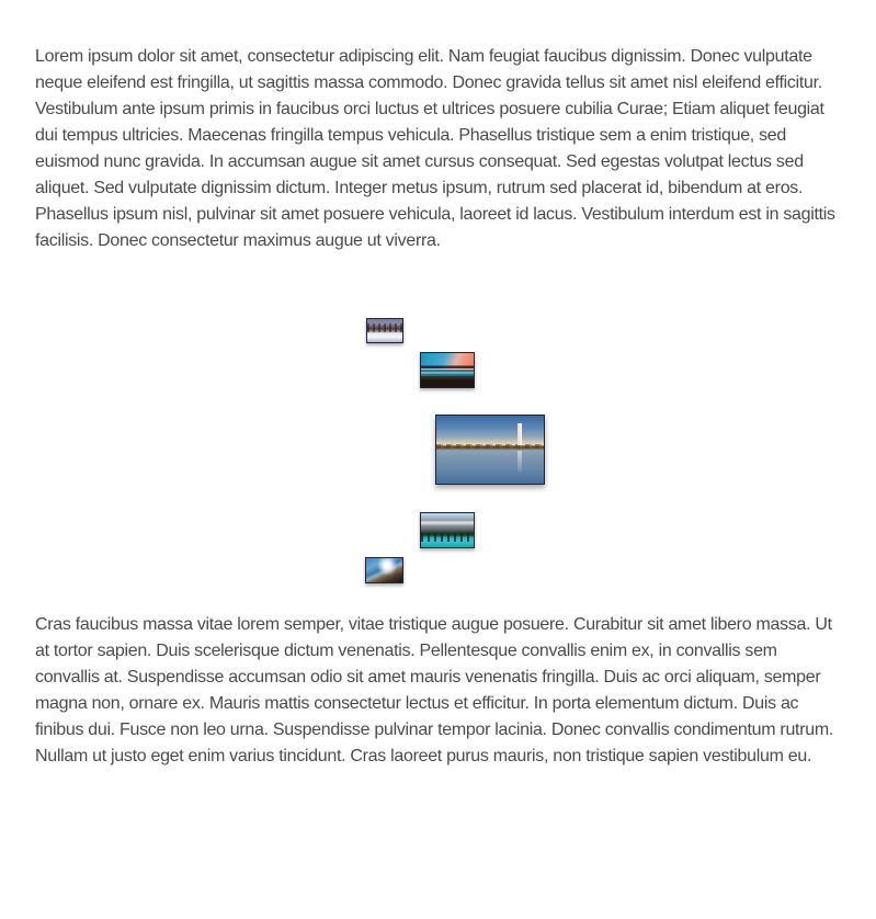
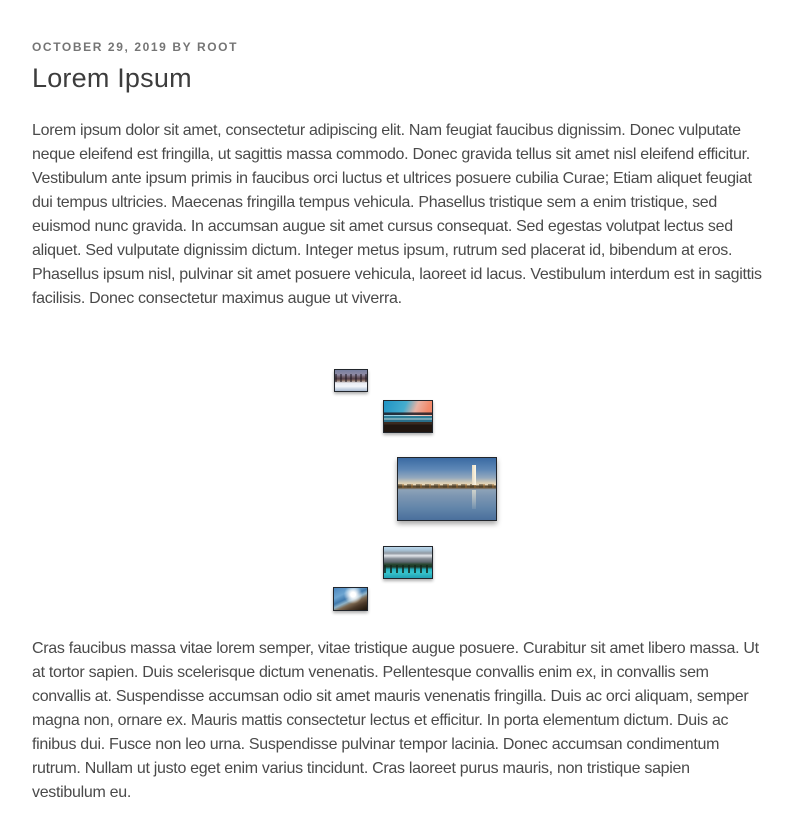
+ OCTOBER 29, 2019 BY ROOT
+ Lorem Ipsum
  Lorem ipsum dolor sit amet, consectetur adipiscing elit. Nam feugiat faucibus dignissim. Donec vulputate neque eleifend est fringilla, ut sagittis massa commodo. Donec gravida tellus sit amet nisl eleifend efficitur. Vestibulum ante ipsum primis in faucibus orci luctus et ultrices posuere cubilia Curae; Etiam aliquet feugiat dui tempus ultricies. Maecenas fringilla tempus vehicula. Phasellus tristique sem a enim tristique, sed euismod nunc gravida. In accumsan augue sit amet cursus consequat. Sed egestas volutpat lectus sed aliquet. Sed vulputate dignissim dictum. Integer metus ipsum, rutrum sed placerat id, bibendum at eros. Phasellus ipsum nisl, pulvinar sit amet posuere vehicula, laoreet id lacus. Vestibulum interdum est in sagittis facilisis. Donec consectetur maximus augue ut viverra.
- Cras faucibus massa vitae lorem semper, vitae tristique augue posuere. Curabitur sit amet libero massa. Ut at tortor sapien. Duis scelerisque dictum venenatis. Pellentesque convallis enim ex, in convallis sem convallis at. Suspendisse accumsan odio sit amet mauris venenatis fringilla. Duis ac orci aliquam, semper magna non, ornare ex. Mauris mattis consectetur lectus et efficitur. In porta elementum dictum. Duis ac finibus dui. Fusce non leo urna. Suspendisse pulvinar tempor lacinia. Donec convallis condimentum rutrum. Nullam ut justo eget enim varius tincidunt. Cras laoreet purus mauris, non tristique sapien vestibulum eu.
+ Cras faucibus massa vitae lorem semper, vitae tristique augue posuere. Curabitur sit amet libero massa. Ut at tortor sapien. Duis scelerisque dictum venenatis. Pellentesque convallis enim ex, in convallis sem convallis at. Suspendisse accumsan odio sit amet mauris venenatis fringilla. Duis ac orci aliquam, semper magna non, ornare ex. Mauris mattis consectetur lectus et efficitur. In porta elementum dictum. Duis ac finibus dui. Fusce non leo urna. Suspendisse pulvinar tempor lacinia. Donec accumsan condimentum rutrum. Nullam ut justo eget enim varius tincidunt. Cras laoreet purus mauris, non tristique sapien vestibulum eu.
